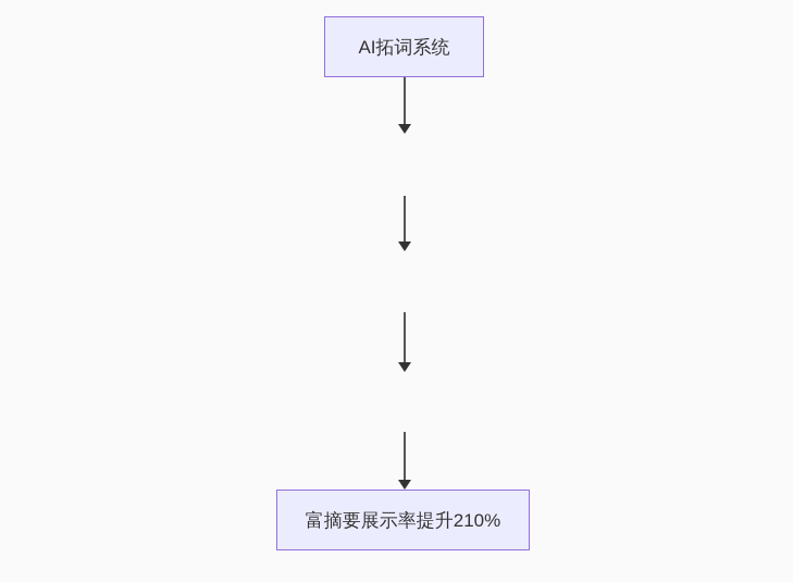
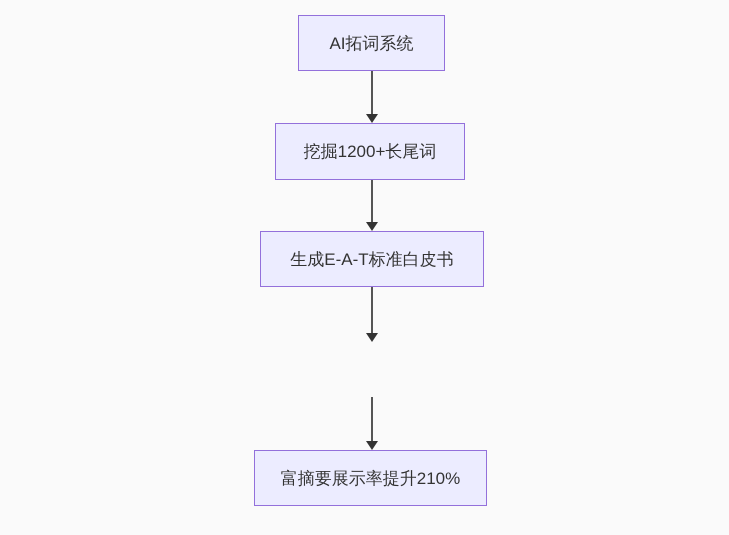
  AI拓词系统
+ 挖掘1200+长尾词
+ 生成E-A-T标准白皮书
  富摘要展示率提升210%
